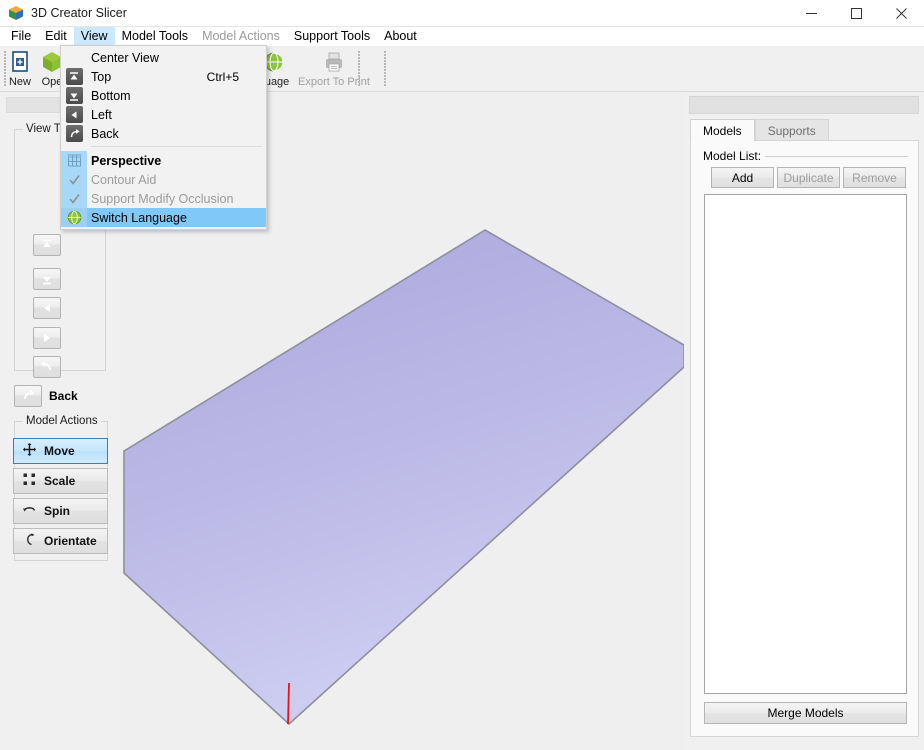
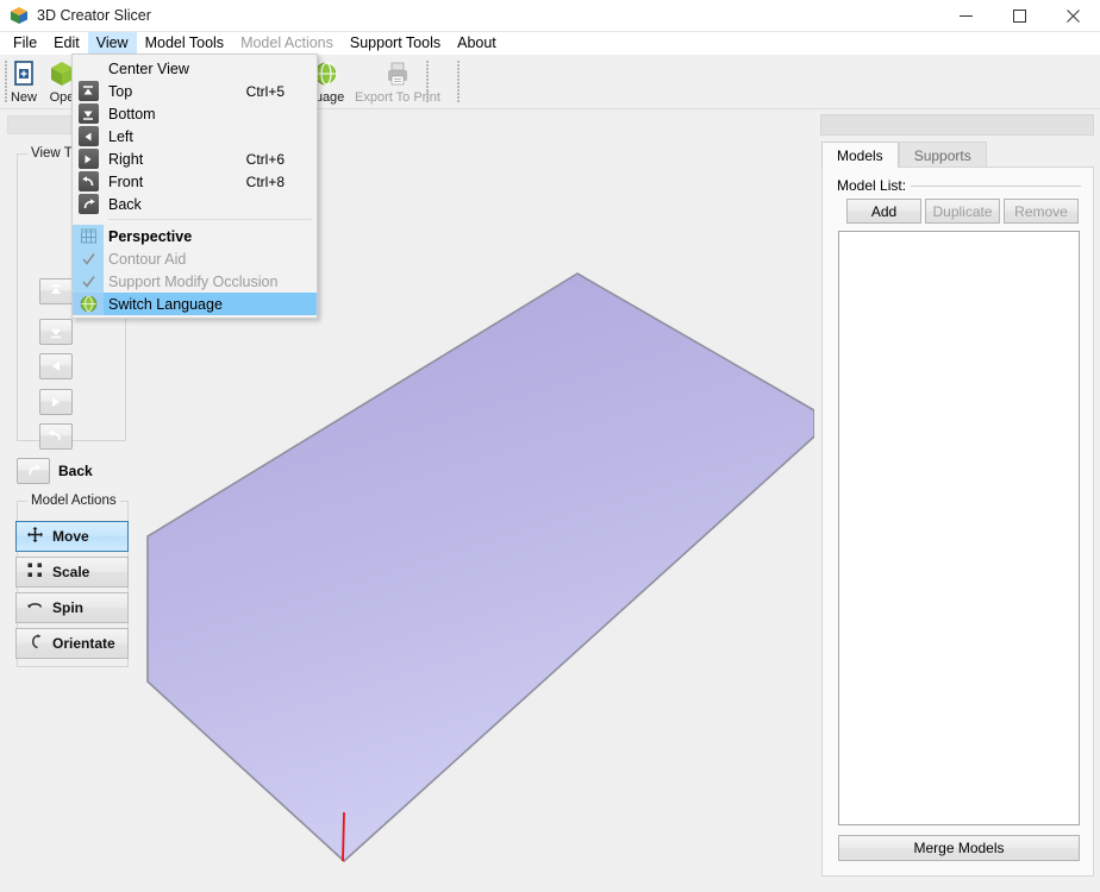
  3D Creator Slicer
  File
  Edit
  View
  Model Tools
  Model Actions
  Support Tools
  About
  New
  uage
  Export To Print
  Back
  Model Actions
  Move
  Scale
  Spin
  Orientate
  Models
  Supports
  Model List:
  Add
  Duplicate
  Remove
  Merge Models
  Center View
  Top
  Ctrl+5
  Bottom
  Left
+ Right
+ Ctrl+6
+ Front
+ Ctrl+8
  Back
  Perspective
  Contour Aid
  Support Modify Occlusion
  Switch Language
